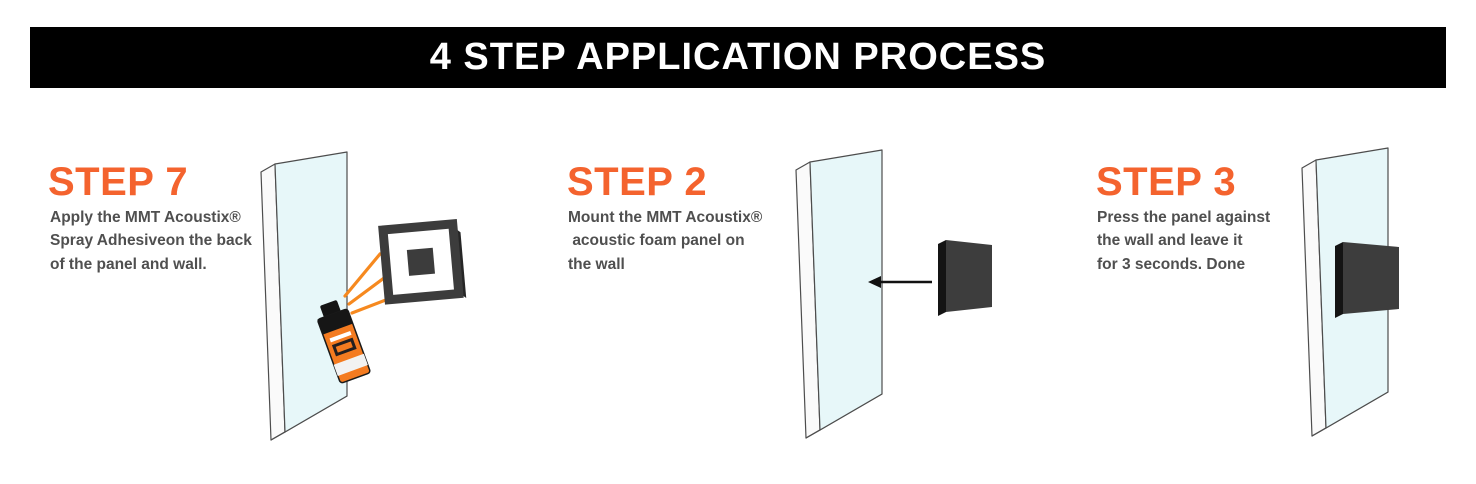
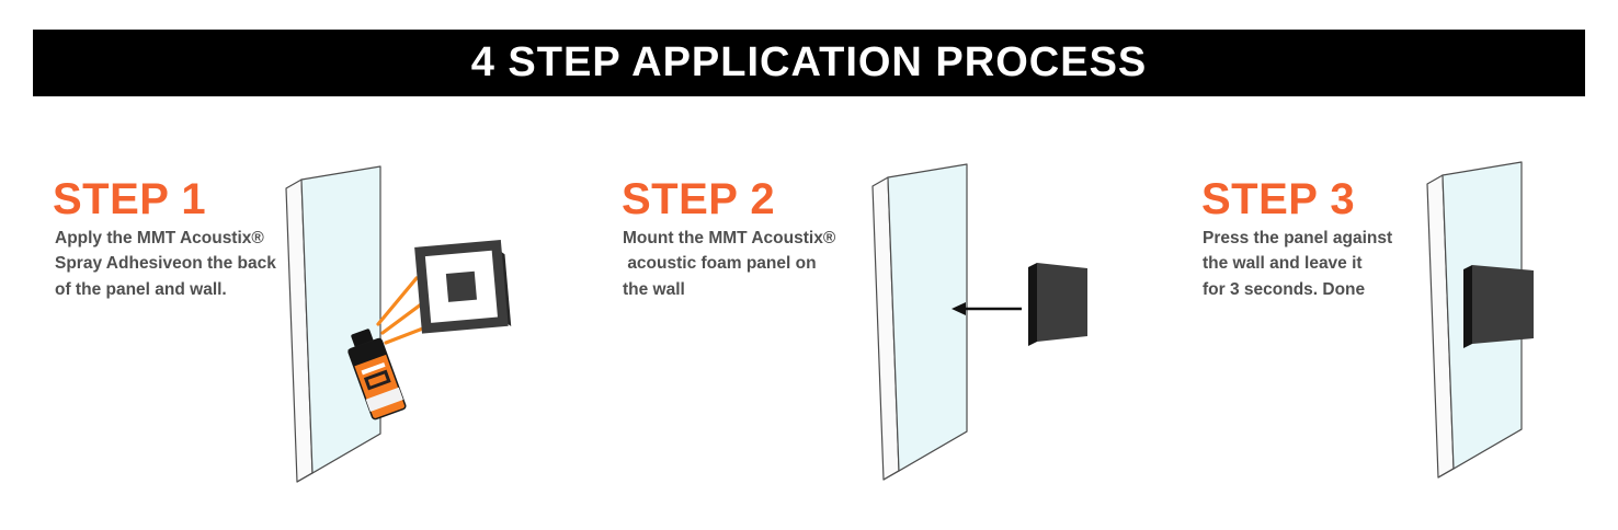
  4 STEP APPLICATION PROCESS
- STEP 7
+ STEP 1
  Apply the MMT Acoustix®
  Spray Adhesiveon the back
  of the panel and wall.
  STEP 2
  Mount the MMT Acoustix®
  acoustic foam panel on
  the wall
  STEP 3
  Press the panel against
  the wall and leave it
  for 3 seconds. Done
